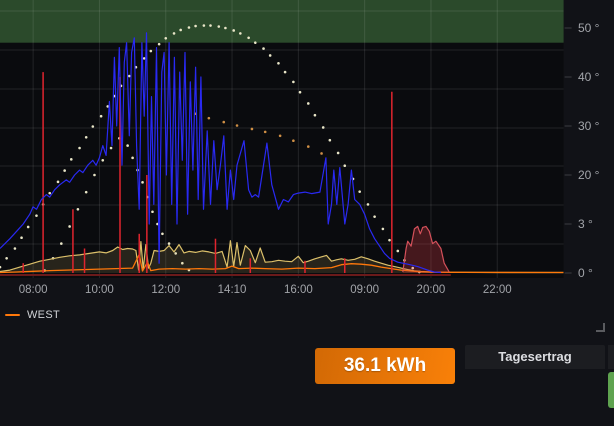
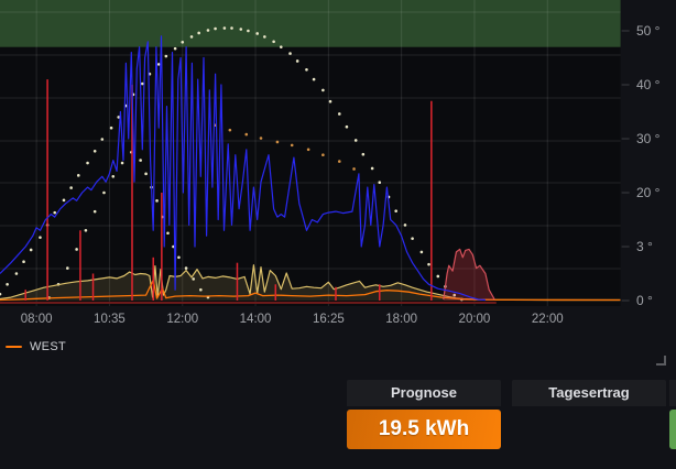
  0 °
  3 °
  20 °
  30 °
  40 °
  50 °
  08:00
- 10:00
+ 10:35
  12:00
- 14:10
+ 14:00
- 16:00
+ 16:25
- 09:00
+ 18:00
  20:00
  22:00
  WEST
+ Prognose
- 36.1 kWh
+ 19.5 kWh
  Tagesertrag
